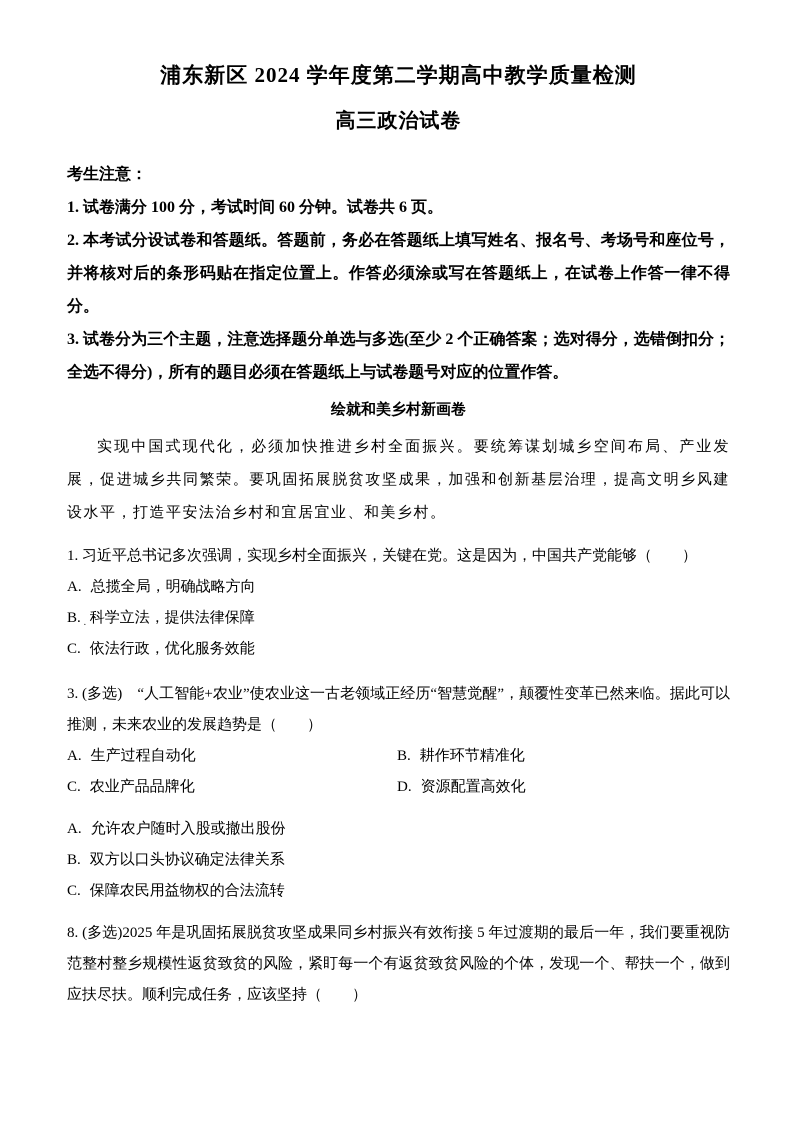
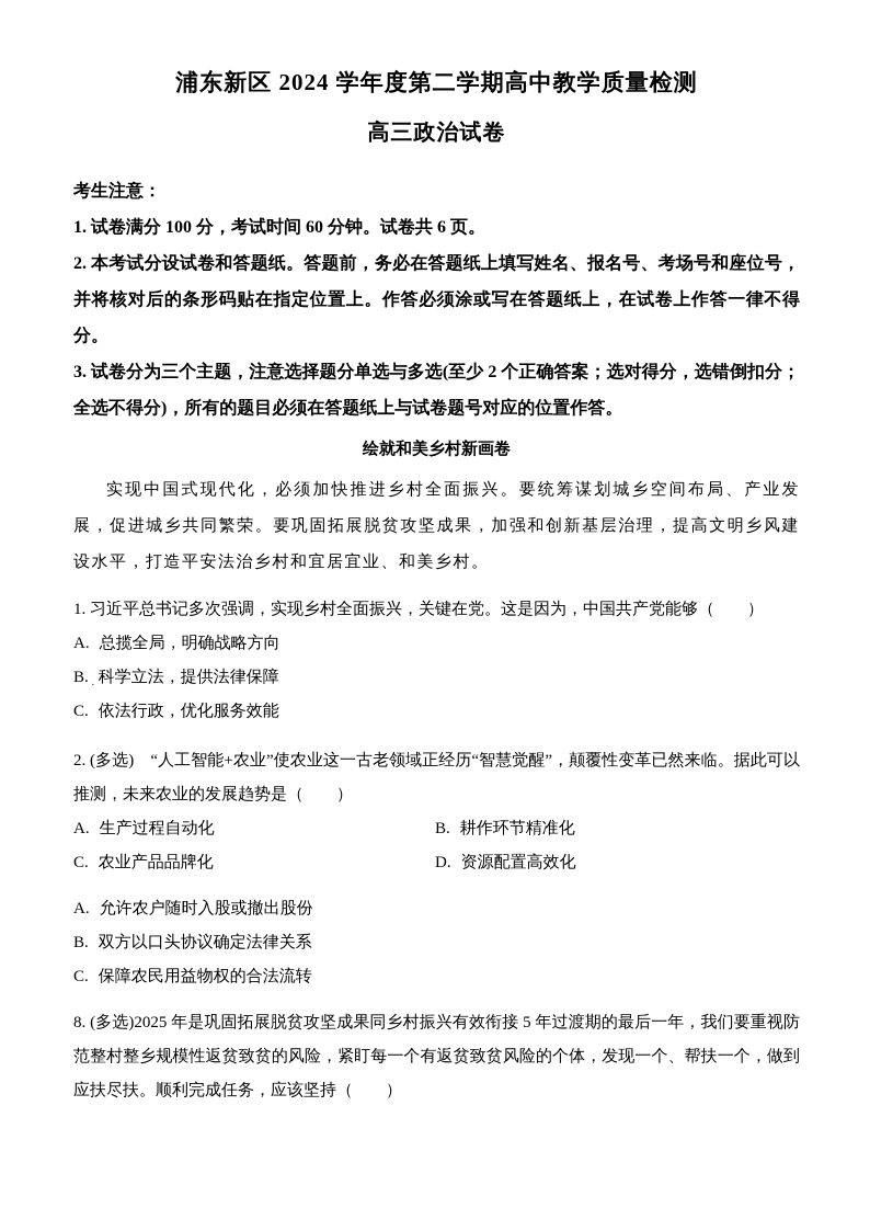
  浦东新区 2024 学年度第二学期高中教学质量检测
  高三政治试卷
  考生注意：
  1. 试卷满分 100 分，考试时间 60 分钟。试卷共 6 页。
  2. 本考试分设试卷和答题纸。答题前，务必在答题纸上填写姓名、报名号、考场号和座位号，并将核对后的条形码贴在指定位置上。作答必须涂或写在答题纸上，在试卷上作答一律不得分。
  3. 试卷分为三个主题，注意选择题分单选与多选(至少 2 个正确答案；选对得分，选错倒扣分；全选不得分)，所有的题目必须在答题纸上与试卷题号对应的位置作答。
  绘就和美乡村新画卷
  实现中国式现代化，必须加快推进乡村全面振兴。要统筹谋划城乡空间布局、产业发展，促进城乡共同繁荣。要巩固拓展脱贫攻坚成果，加强和创新基层治理，提高文明乡风建设水平，打造平安法治乡村和宜居宜业、和美乡村。
  1. 习近平总书记多次强调，实现乡村全面振兴，关键在党。这是因为，中国共产党能够（ ）
  A. 总揽全局，明确战略方向
  B. 科学立法，提供法律保障
  C. 依法行政，优化服务效能
  ·
- 3. (多选) “人工智能+农业”使农业这一古老领域正经历“智慧觉醒”，颠覆性变革已然来临。据此可以推测，未来农业的发展趋势是（ ）
+ 2. (多选) “人工智能+农业”使农业这一古老领域正经历“智慧觉醒”，颠覆性变革已然来临。据此可以推测，未来农业的发展趋势是（ ）
  A. 生产过程自动化
  B. 耕作环节精准化
  C. 农业产品品牌化
  D. 资源配置高效化
  A. 允许农户随时入股或撤出股份
  B. 双方以口头协议确定法律关系
  C. 保障农民用益物权的合法流转
  8. (多选)2025 年是巩固拓展脱贫攻坚成果同乡村振兴有效衔接 5 年过渡期的最后一年，我们要重视防范整村整乡规模性返贫致贫的风险，紧盯每一个有返贫致贫风险的个体，发现一个、帮扶一个，做到应扶尽扶。顺利完成任务，应该坚持（ ）
